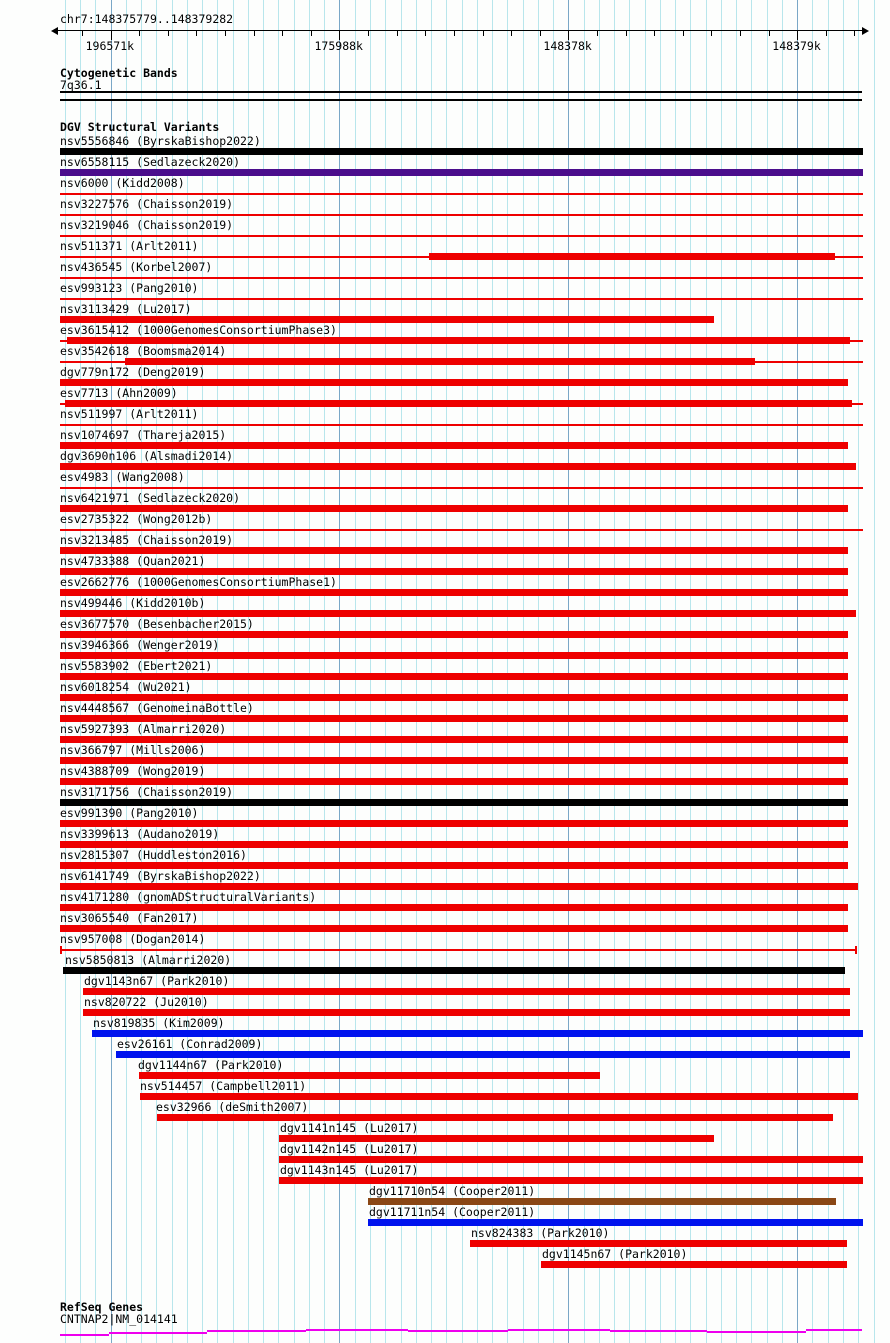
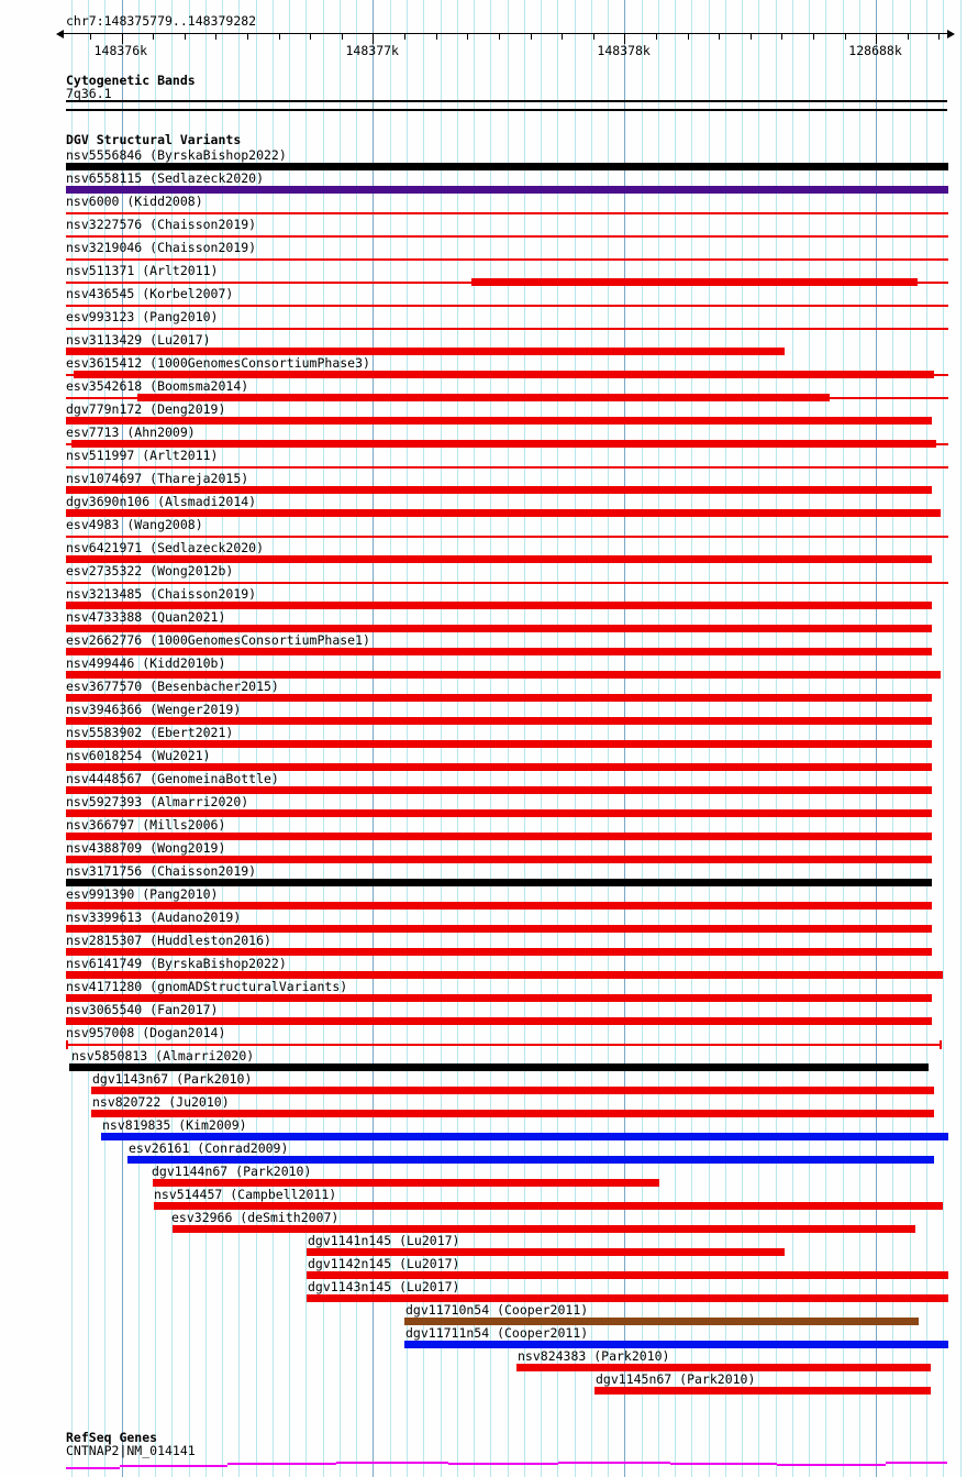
  chr7:148375779..148379282
- 196571k
+ 148376k
- 175988k
+ 148377k
  148378k
- 148379k
+ 128688k
  Cytogenetic Bands
  7q36.1
  DGV Structural Variants
  nsv5556846 (ByrskaBishop2022)
  nsv6558115 (Sedlazeck2020)
  nsv6000 (Kidd2008)
  nsv3227576 (Chaisson2019)
  nsv3219046 (Chaisson2019)
  nsv511371 (Arlt2011)
  nsv436545 (Korbel2007)
  esv993123 (Pang2010)
  nsv3113429 (Lu2017)
  esv3615412 (1000GenomesConsortiumPhase3)
  esv3542618 (Boomsma2014)
  dgv779n172 (Deng2019)
  esv7713 (Ahn2009)
  nsv511997 (Arlt2011)
  nsv1074697 (Thareja2015)
  dgv3690n106 (Alsmadi2014)
  esv4983 (Wang2008)
  nsv6421971 (Sedlazeck2020)
  esv2735322 (Wong2012b)
  nsv3213485 (Chaisson2019)
  nsv4733388 (Quan2021)
  esv2662776 (1000GenomesConsortiumPhase1)
  nsv499446 (Kidd2010b)
  esv3677570 (Besenbacher2015)
  nsv3946366 (Wenger2019)
  nsv5583902 (Ebert2021)
  nsv6018254 (Wu2021)
  nsv4448567 (GenomeinaBottle)
  nsv5927393 (Almarri2020)
  nsv366797 (Mills2006)
  nsv4388709 (Wong2019)
  nsv3171756 (Chaisson2019)
  esv991390 (Pang2010)
  nsv3399613 (Audano2019)
  nsv2815307 (Huddleston2016)
  nsv6141749 (ByrskaBishop2022)
  nsv4171280 (gnomADStructuralVariants)
  nsv3065540 (Fan2017)
  nsv957008 (Dogan2014)
  nsv5850813 (Almarri2020)
  dgv1143n67 (Park2010)
  nsv820722 (Ju2010)
  nsv819835 (Kim2009)
  esv26161 (Conrad2009)
  dgv1144n67 (Park2010)
  nsv514457 (Campbell2011)
  esv32966 (deSmith2007)
  dgv1141n145 (Lu2017)
  dgv1142n145 (Lu2017)
  dgv1143n145 (Lu2017)
  dgv11710n54 (Cooper2011)
  dgv11711n54 (Cooper2011)
  nsv824383 (Park2010)
  dgv1145n67 (Park2010)
  RefSeq Genes
  CNTNAP2|NM_014141
